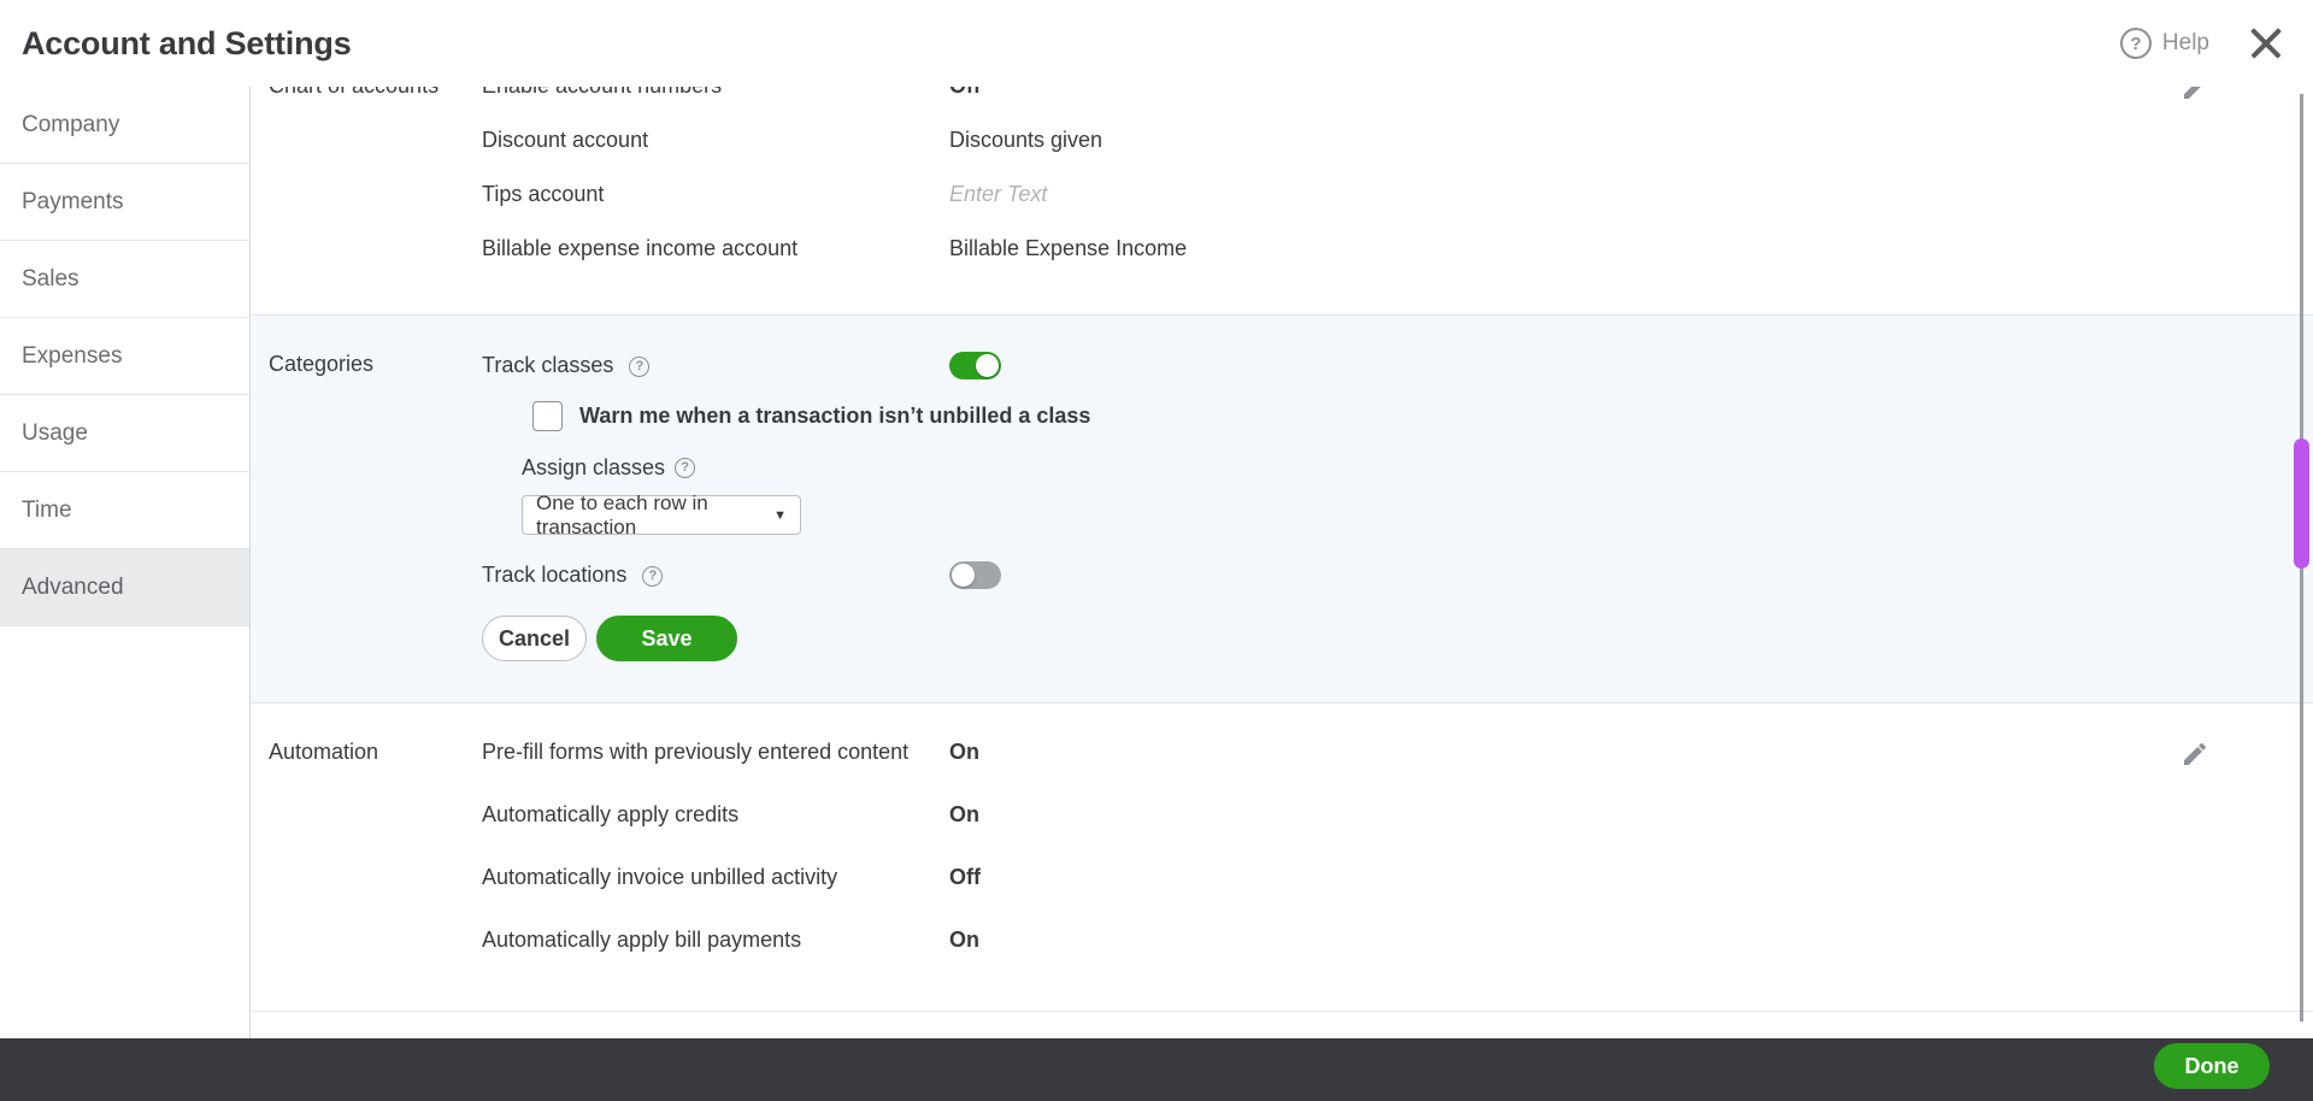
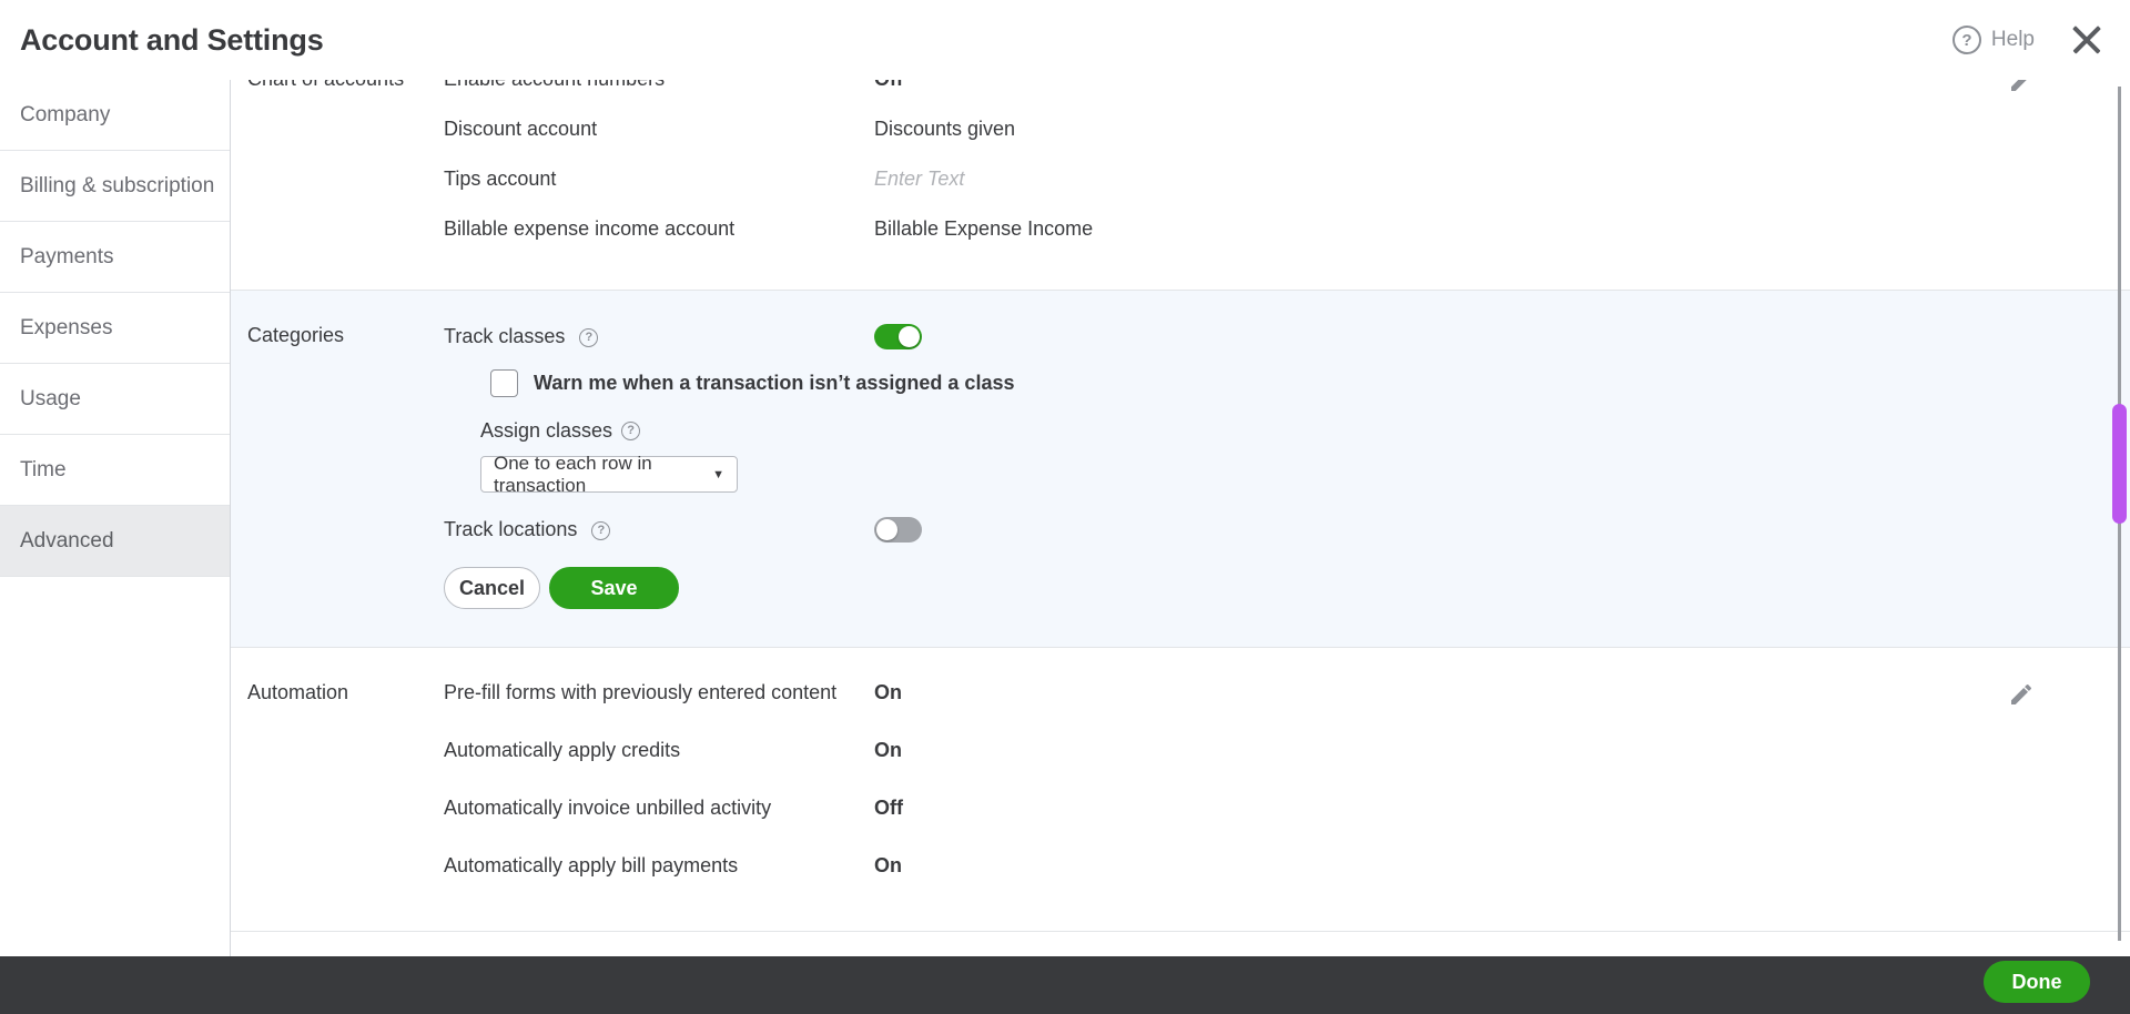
  Account and Settings
  ?
  Help
  Company
+ Billing & subscription
  Payments
- Sales
  Expenses
  Usage
  Time
  Advanced
  Discount account
  Discounts given
  Tips account
  Enter Text
  Billable expense income account
  Billable Expense Income
  Categories
  Track classes ?
- Warn me when a transaction isn’t unbilled a class
+ Warn me when a transaction isn’t assigned a class
  Assign classes
  ?
  One to each row in transaction
  ▼
  Track locations ?
  Cancel
  Save
  Automation
  Pre-fill forms with previously entered content
  On
  Automatically apply credits
  On
  Automatically invoice unbilled activity
  Off
  Automatically apply bill payments
  On
  Done
